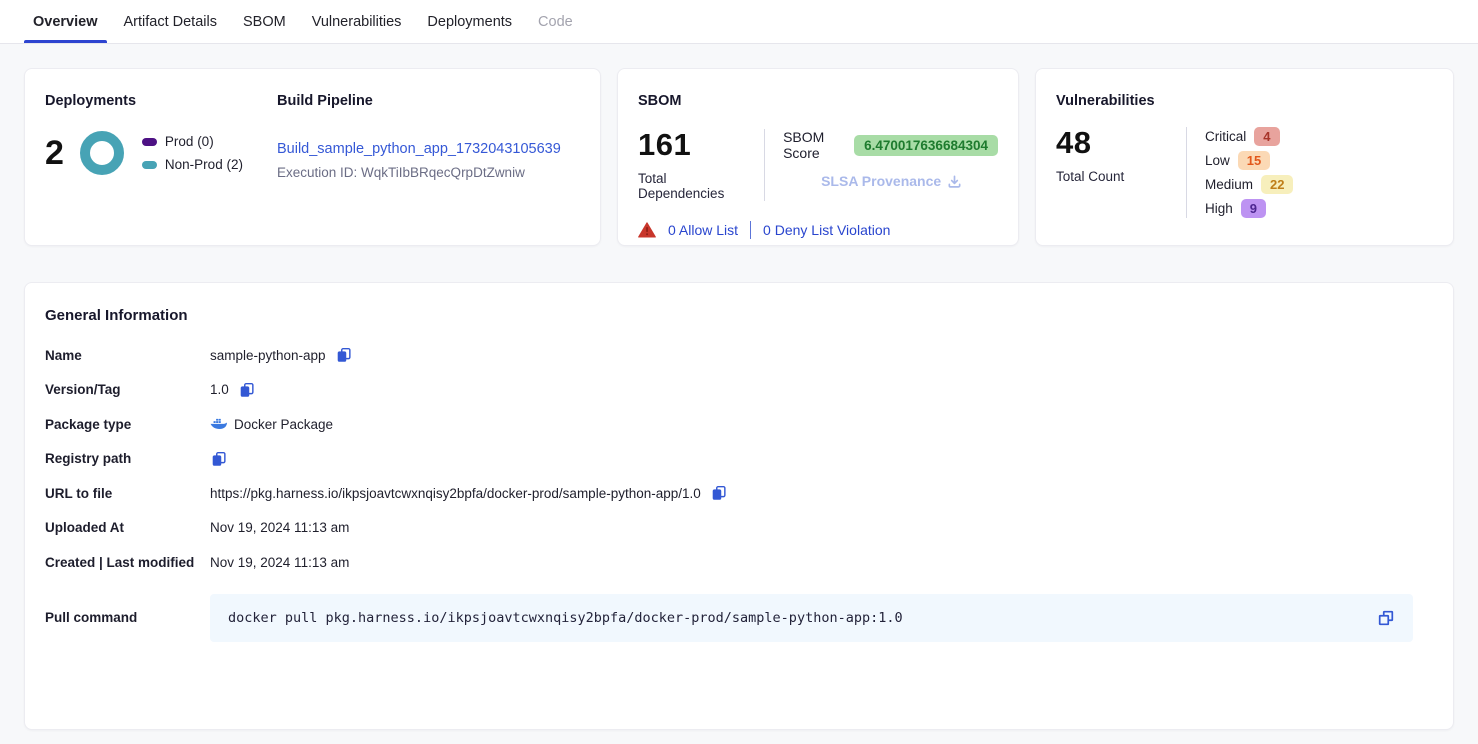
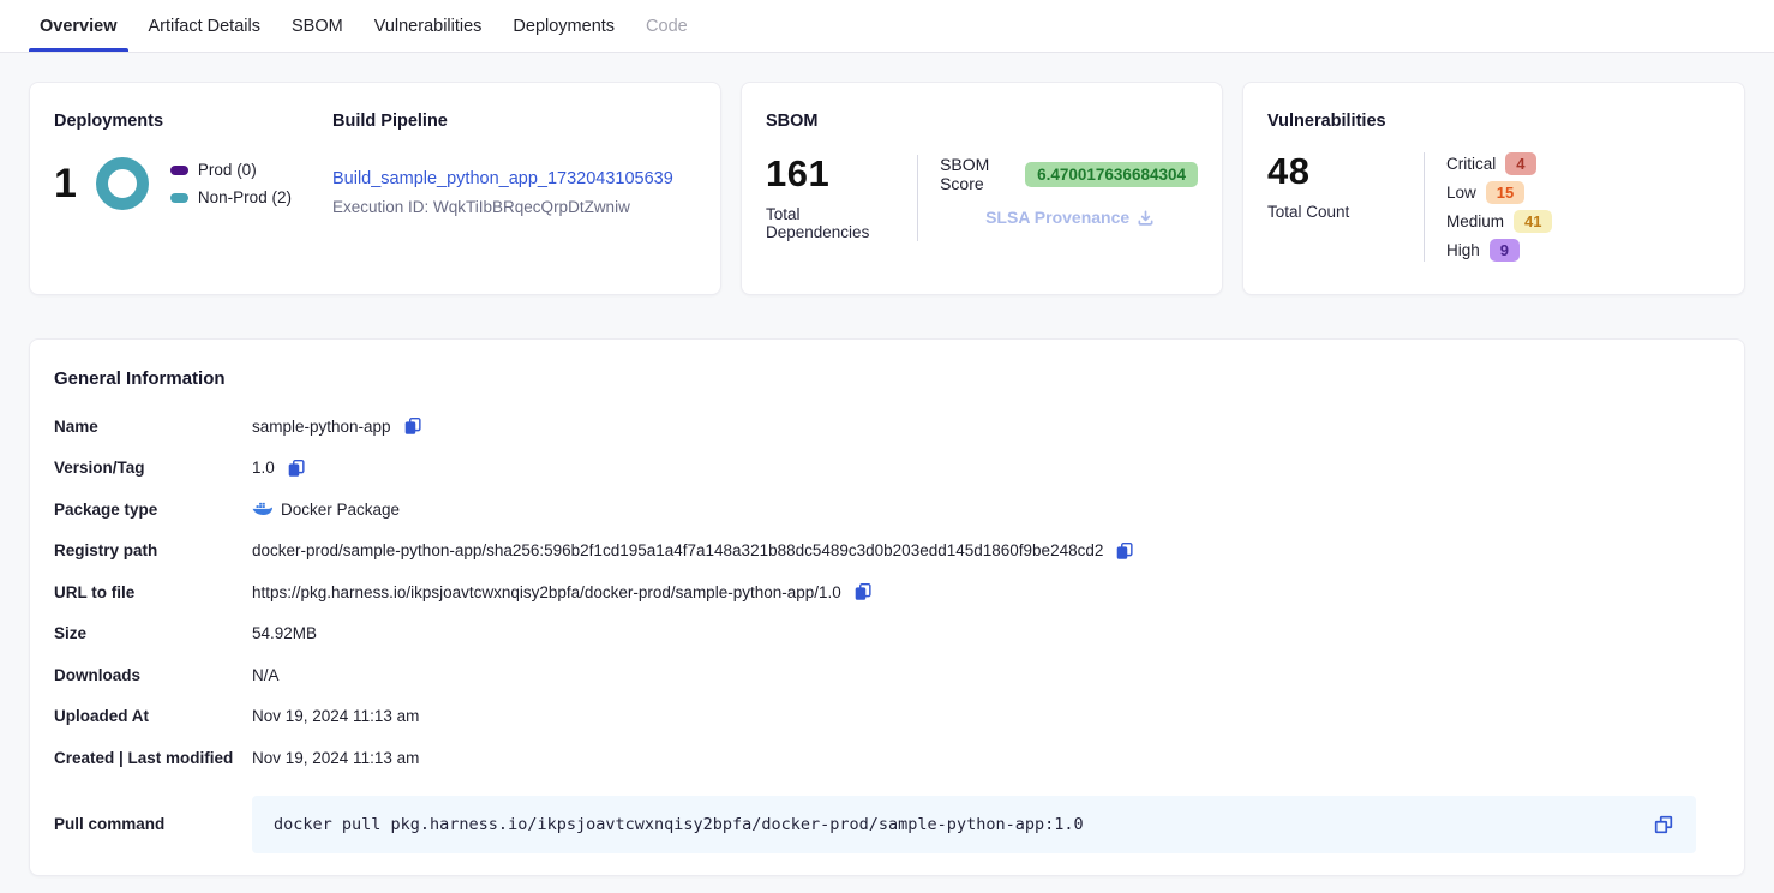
  Overview
  Artifact Details
  SBOM
  Vulnerabilities
  Deployments
  Code
  Deployments
- 2
+ 1
  Prod (0)
  Non-Prod (2)
  Build Pipeline
  Build_sample_python_app_1732043105639
  Execution ID: WqkTiIbBRqecQrpDtZwniw
  SBOM
  161
  Total Dependencies
  SBOM Score
  6.470017636684304
  SLSA Provenance
- 0 Allow List
- 0 Deny List Violation
  Vulnerabilities
  48
  Total Count
  Critical
  4
  Low
  15
  Medium
- 22
+ 41
  High
  9
  General Information
  Name
  sample-python-app
  Version/Tag
  1.0
  Package type
  Docker Package
  Registry path
+ docker-prod/sample-python-app/sha256:596b2f1cd195a1a4f7a148a321b88dc5489c3d0b203edd145d1860f9be248cd2
  URL to file
  https://pkg.harness.io/ikpsjoavtcwxnqisy2bpfa/docker-prod/sample-python-app/1.0
+ Size
+ 54.92MB
+ Downloads
+ N/A
  Uploaded At
  Nov 19, 2024 11:13 am
  Created | Last modified
  Nov 19, 2024 11:13 am
  Pull command
  docker pull pkg.harness.io/ikpsjoavtcwxnqisy2bpfa/docker-prod/sample-python-app:1.0
